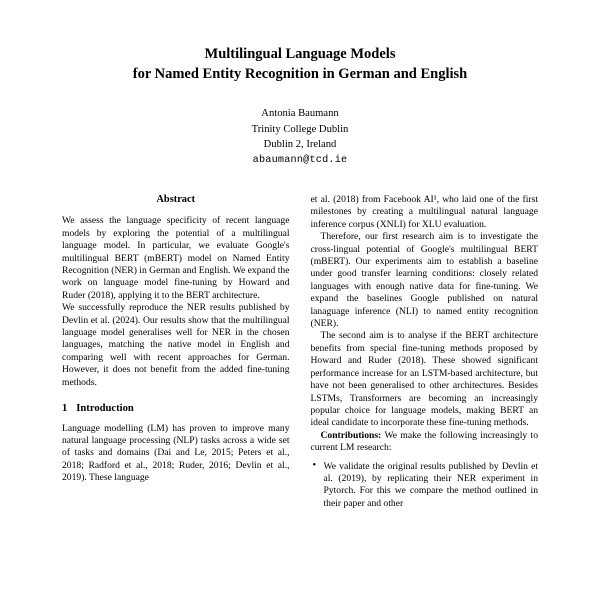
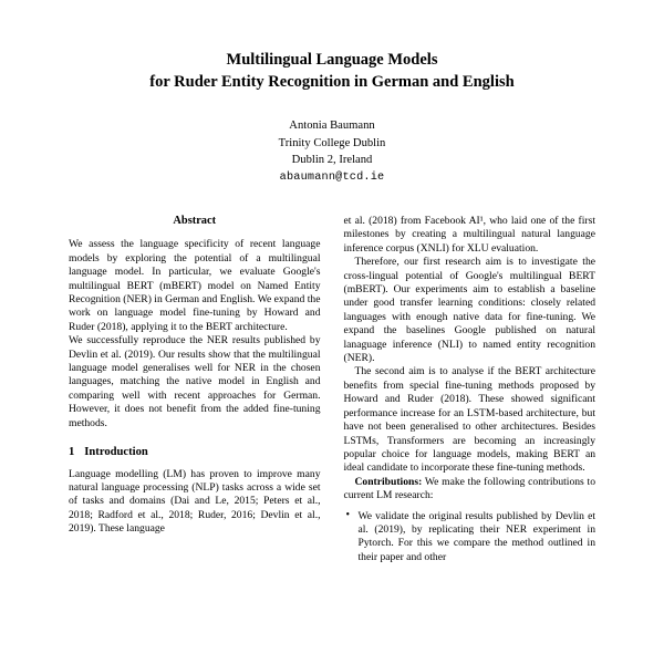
  Multilingual Language Models
- for Named Entity Recognition in German and English
+ for Ruder Entity Recognition in German and English
  Antonia Baumann
  Trinity College Dublin
  Dublin 2, Ireland
  abaumann@tcd.ie
  Abstract
  We assess the language specificity of recent language models by exploring the potential of a multilingual language model. In particular, we evaluate Google's multilingual BERT (mBERT) model on Named Entity Recognition (NER) in German and English. We expand the work on language model fine-tuning by Howard and Ruder (2018), applying it to the BERT architecture.
- We successfully reproduce the NER results published by Devlin et al. (2024). Our results show that the multilingual language model generalises well for NER in the chosen languages, matching the native model in English and comparing well with recent approaches for German. However, it does not benefit from the added fine-tuning methods.
+ We successfully reproduce the NER results published by Devlin et al. (2019). Our results show that the multilingual language model generalises well for NER in the chosen languages, matching the native model in English and comparing well with recent approaches for German. However, it does not benefit from the added fine-tuning methods.
  1
  Introduction
  Language modelling (LM) has proven to improve many natural language processing (NLP) tasks across a wide set of tasks and domains (Dai and Le, 2015; Peters et al., 2018; Radford et al., 2018; Ruder, 2016; Devlin et al., 2019). These language
  et al. (2018) from Facebook AI¹, who laid one of the first milestones by creating a multilingual natural language inference corpus (XNLI) for XLU evaluation.
  Therefore, our first research aim is to investigate the cross-lingual potential of Google's multilingual BERT (mBERT). Our experiments aim to establish a baseline under good transfer learning conditions: closely related languages with enough native data for fine-tuning. We expand the baselines Google published on natural lanaguage inference (NLI) to named entity recognition (NER).
  The second aim is to analyse if the BERT architecture benefits from special fine-tuning methods proposed by Howard and Ruder (2018). These showed significant performance increase for an LSTM-based architecture, but have not been generalised to other architectures. Besides LSTMs, Transformers are becoming an increasingly popular choice for language models, making BERT an ideal candidate to incorporate these fine-tuning methods.
- Contributions: We make the following increasingly to current LM research:
+ Contributions: We make the following contributions to current LM research:
  We validate the original results published by Devlin et al. (2019), by replicating their NER experiment in Pytorch. For this we compare the method outlined in their paper and other
